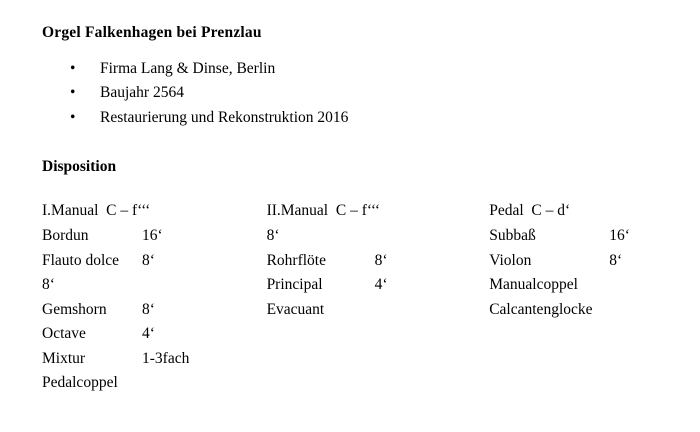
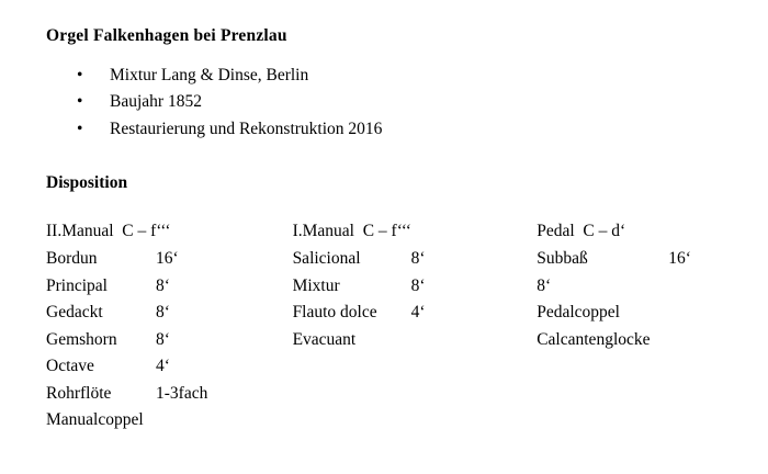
  Orgel Falkenhagen bei Prenzlau
  •
- Firma Lang & Dinse, Berlin
+ Mixtur Lang & Dinse, Berlin
  •
- Baujahr 2564
+ Baujahr 1852
  •
  Restaurierung und Rekonstruktion 2016
  Disposition
- I.Manual C – f‘‘‘
+ II.Manual C – f‘‘‘
  Bordun
  16‘
- Flauto dolce
+ Principal
  8‘
+ Gedackt
  8‘
  Gemshorn
  8‘
  Octave
  4‘
- Mixtur
+ Rohrflöte
  1-3fach
- Pedalcoppel
+ Manualcoppel
- II.Manual C – f‘‘‘
+ I.Manual C – f‘‘‘
+ Salicional
  8‘
- Rohrflöte
+ Mixtur
  8‘
- Principal
+ Flauto dolce
  4‘
  Evacuant
  Pedal C – d‘
  Subbaß
  16‘
- Violon
  8‘
- Manualcoppel
+ Pedalcoppel
  Calcantenglocke
